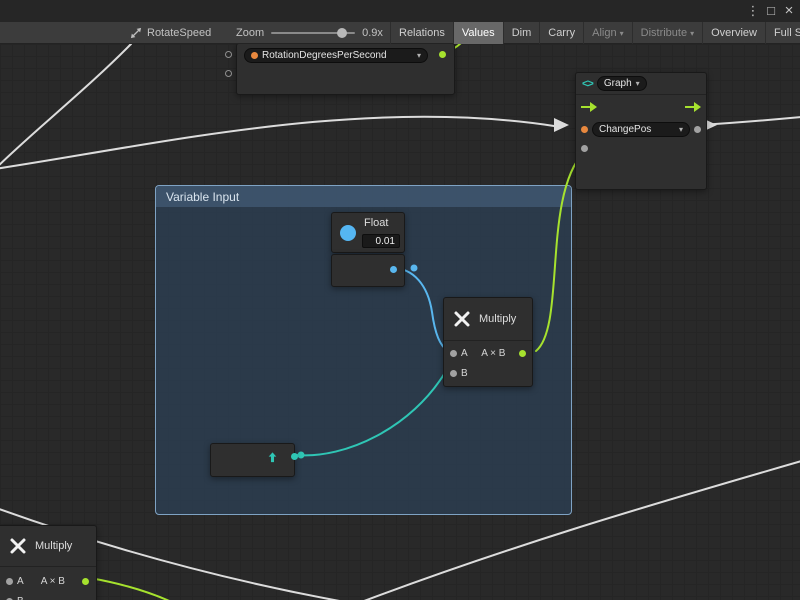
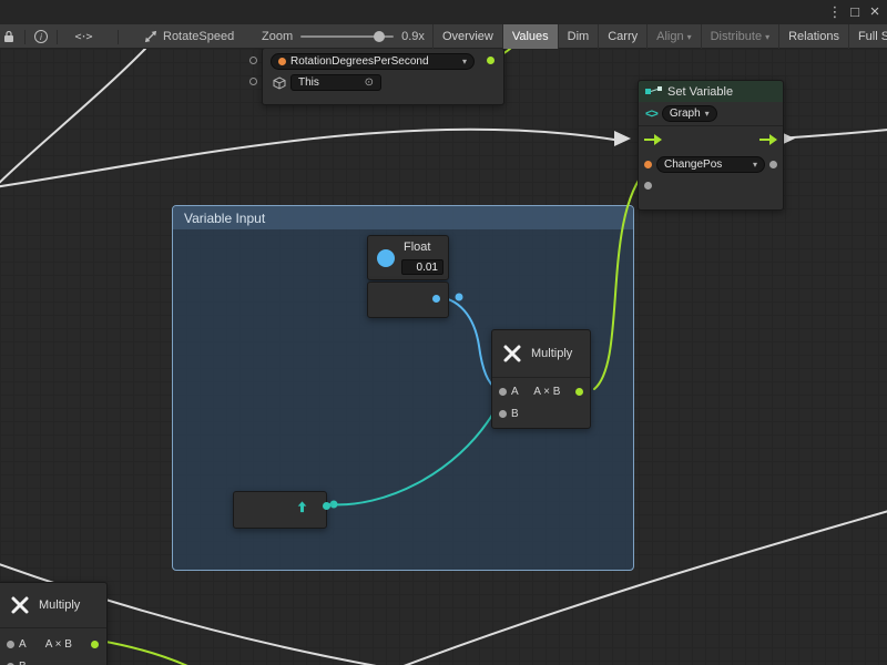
  Variable Input
  RotationDegreesPerSecond
  ▾
+ This
+ ⊙
+ Set Variable
  <>
  Graph
  ▾
  ChangePos
  ▾
  Float
  0.01
  Multiply
  A
  A × B
  B
  Multiply
  A
  A × B
+ i
+ <·>
  RotateSpeed
  Zoom
  0.9x
- Relations
+ Overview
  Values
  Dim
  Carry
  Align
  ▾
  Distribute
  ▾
- Overview
+ Relations
  ⋮
  □
  ×
